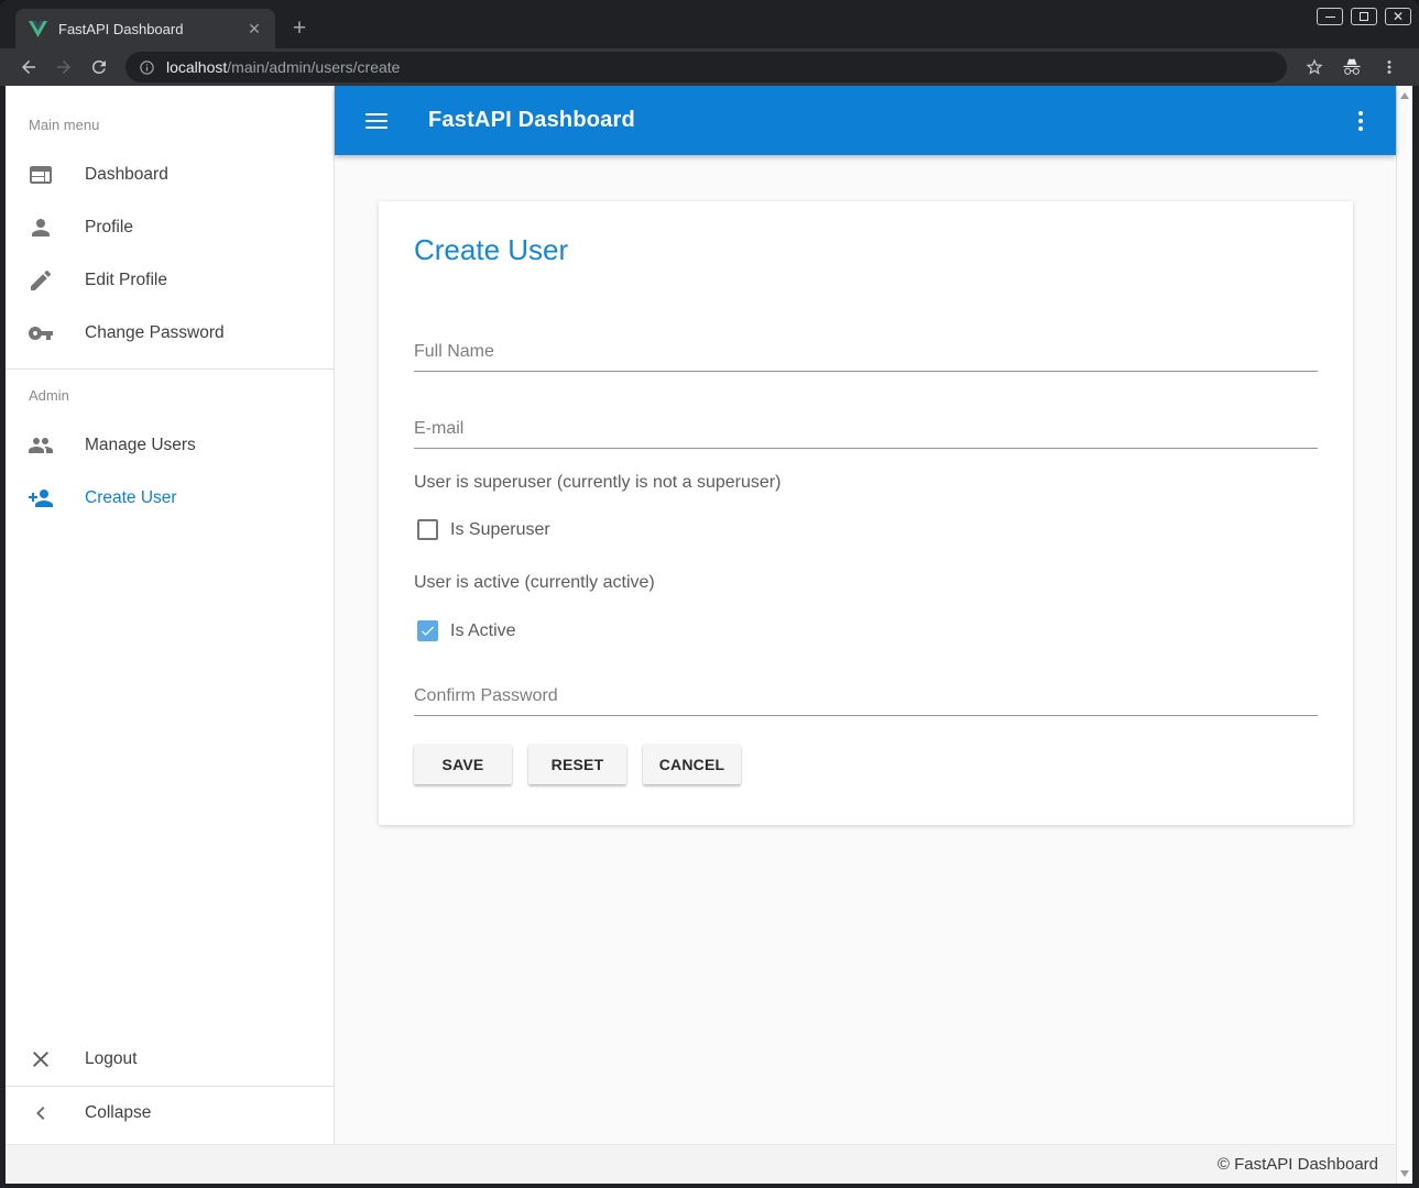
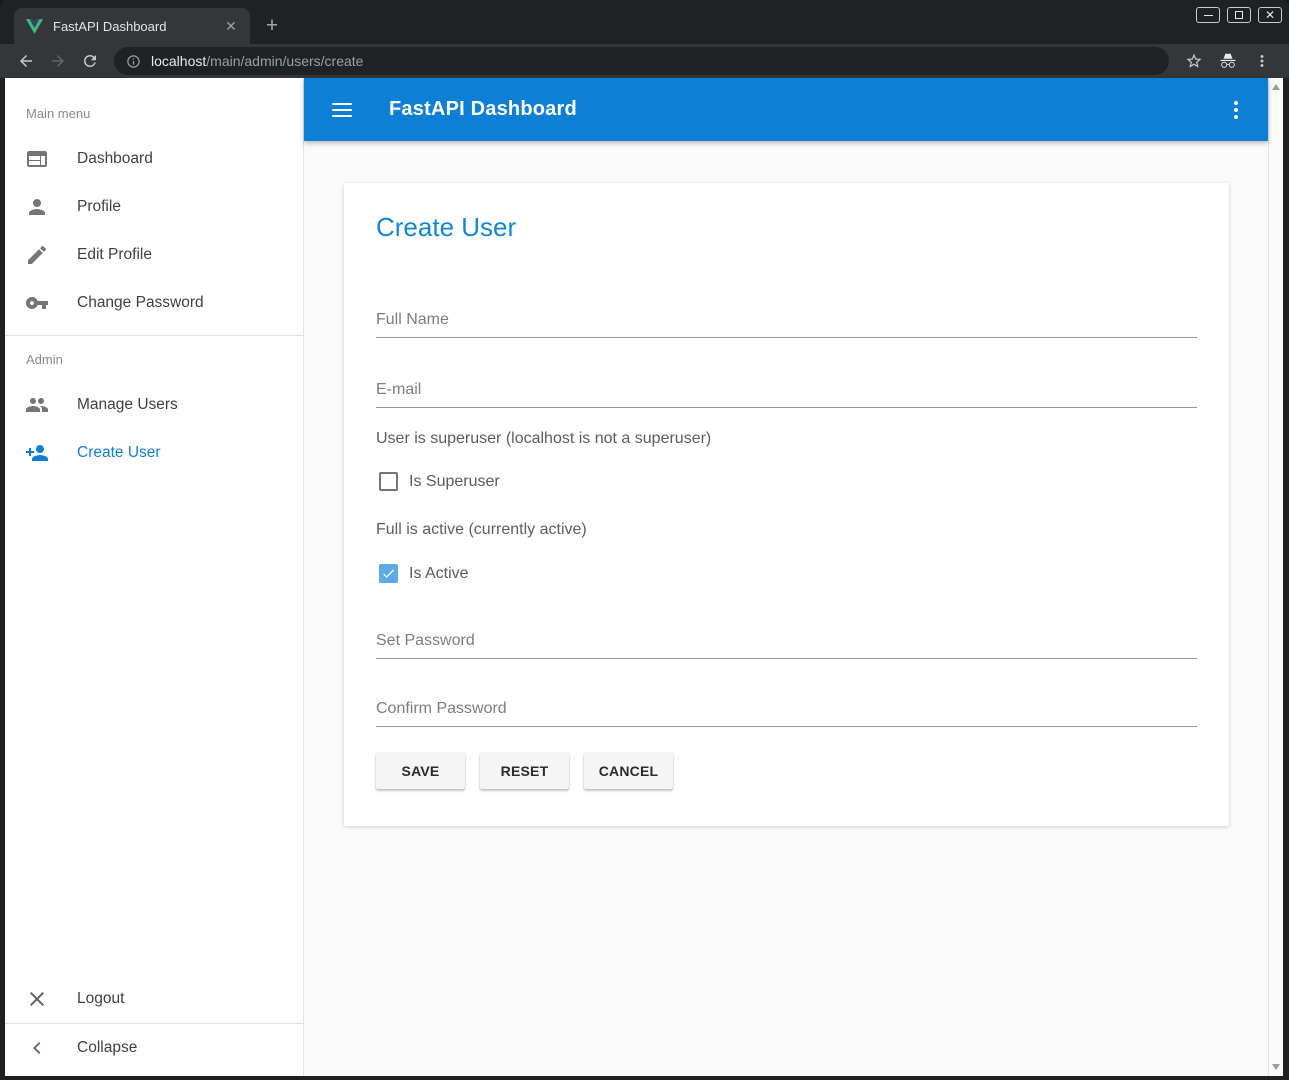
  FastAPI Dashboard
  ✕
  +
  ✕
  localhost/main/admin/users/create
  Main menu
  Dashboard
  Profile
  Edit Profile
  Change Password
  Admin
  Manage Users
  Create User
  Logout
  Collapse
  FastAPI Dashboard
  Create User
  Full Name
  E-mail
- User is superuser (currently is not a superuser)
+ User is superuser (localhost is not a superuser)
  Is Superuser
- User is active (currently active)
+ Full is active (currently active)
  Is Active
+ Set Password
  Confirm Password
  SAVE
  RESET
  CANCEL
- © FastAPI Dashboard
